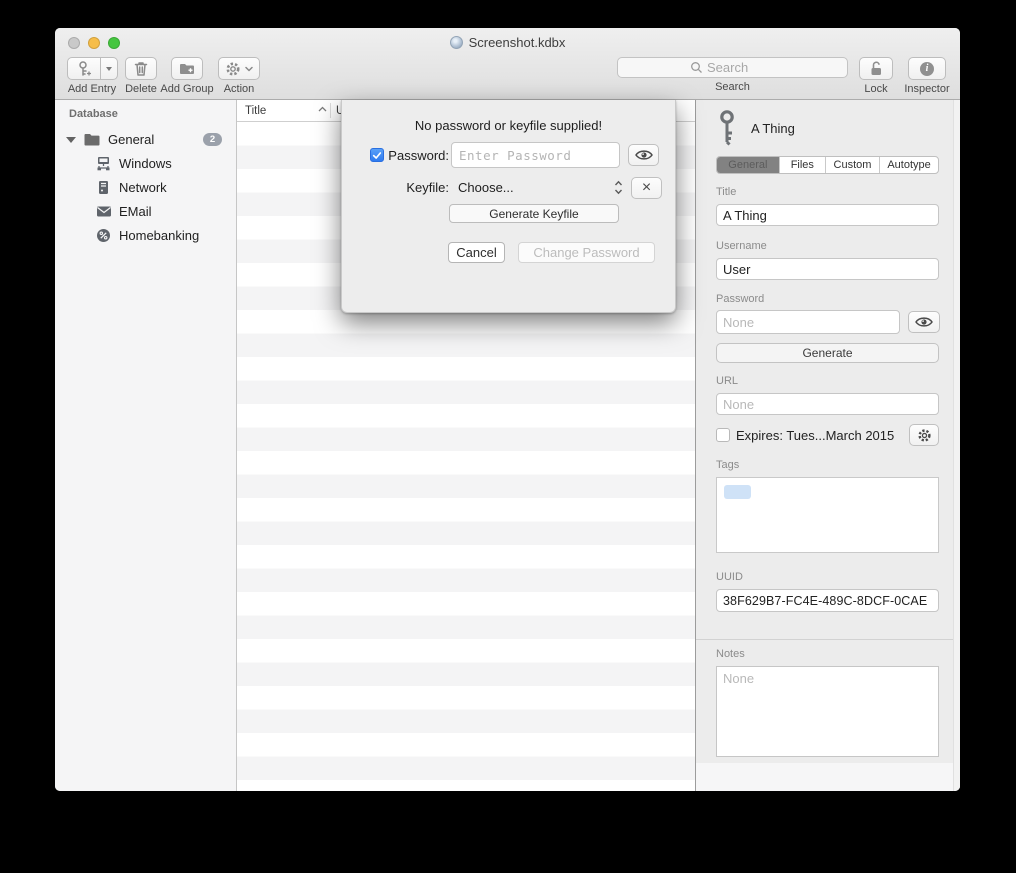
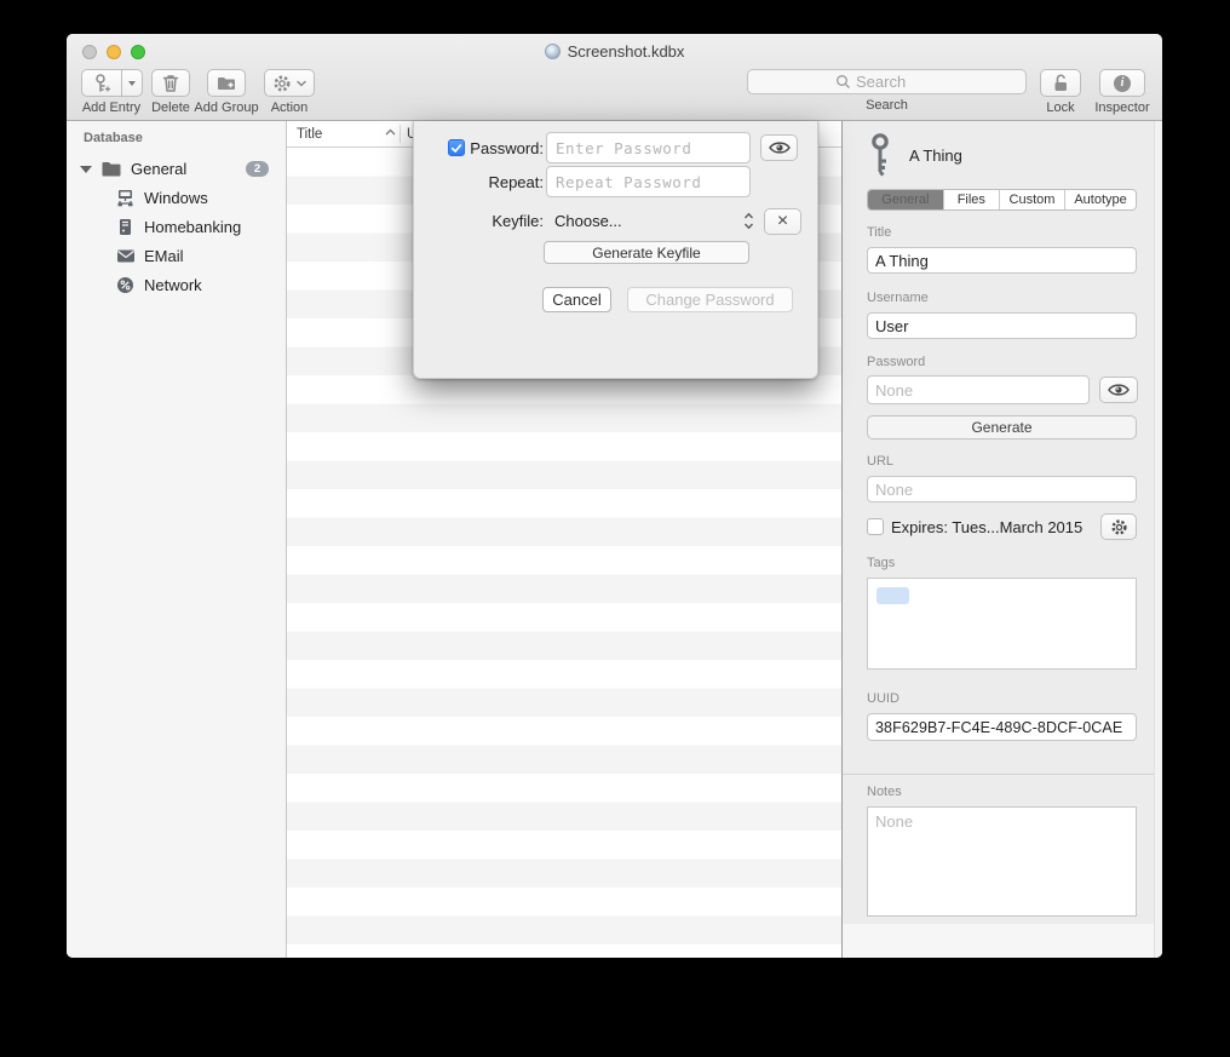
  Screenshot.kdbx
  Add Entry
  Delete
  Add Group
  Action
  Search
  Search
  Lock
  i
  Inspector
  Database
  General
  2
  Windows
- Network
+ Homebanking
  EMail
- Homebanking
+ Network
  Title
  A Thing
  General
  Files
  Custom
  Autotype
  Title
  A Thing
  Username
  User
  Password
  None
  Generate
  URL
  None
  Expires: Tues...March 2015
  Tags
  UUID
  38F629B7-FC4E-489C-8DCF-0CAE
  Notes
  None
- No password or keyfile supplied!
  Password:
  Enter Password
+ Repeat:
+ Repeat Password
  Keyfile:
  Choose...
  ×
  Generate Keyfile
  Cancel
  Change Password
